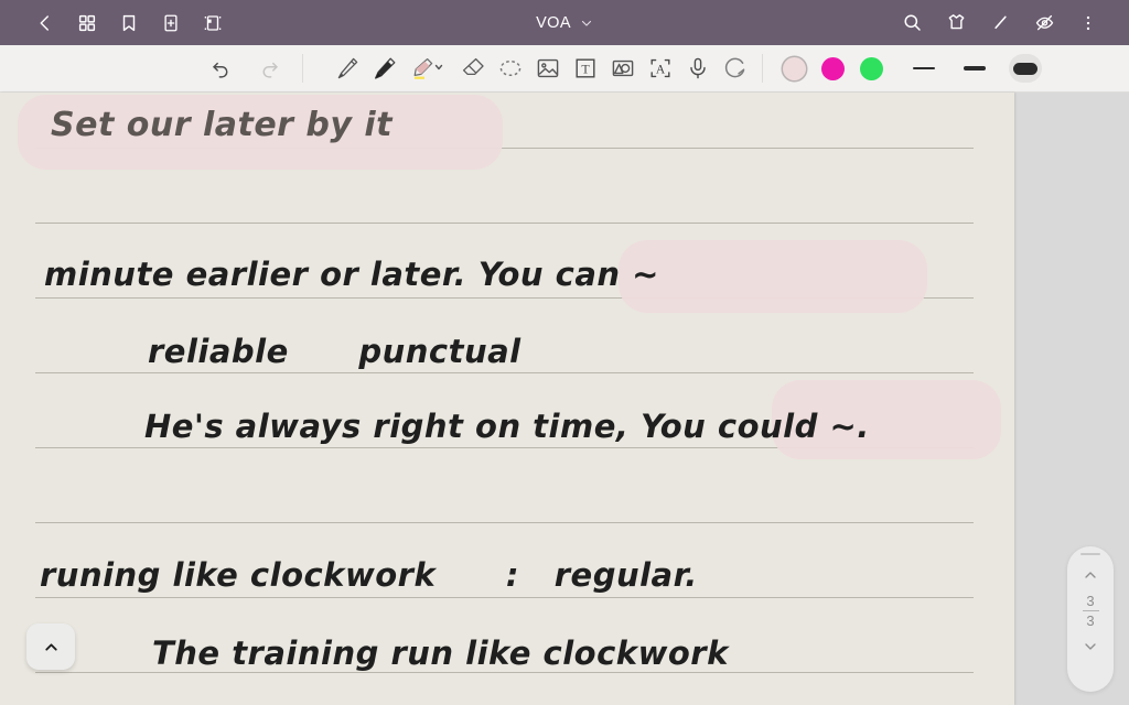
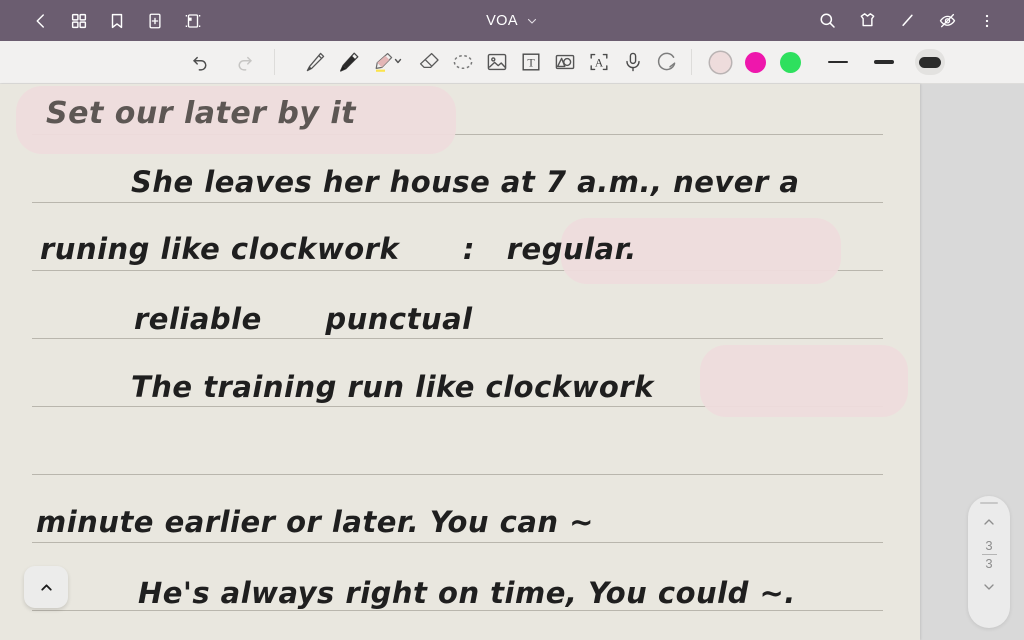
  VOA
  T
  A
  Set our later by it
+ She leaves her house at 7 a.m., never a
- minute earlier or later. You can ~
+ runing like clockwork : regular.
  reliable punctual
- He's always right on time, You could ~.
+ The training run like clockwork
- runing like clockwork : regular.
+ minute earlier or later. You can ~
- The training run like clockwork
+ He's always right on time, You could ~.
  3
  3
